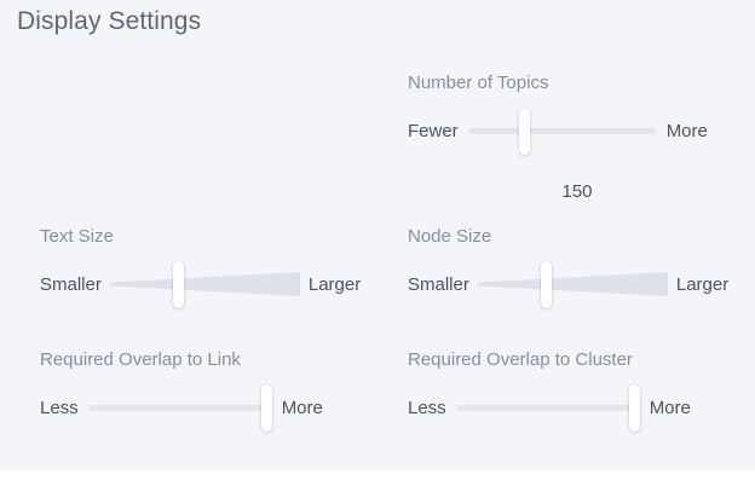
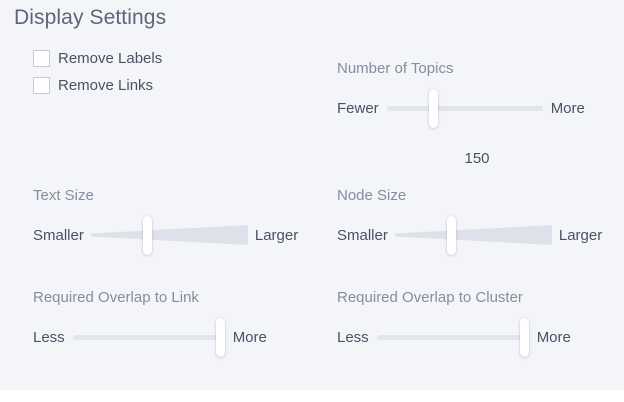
  Display Settings
+ Remove Labels
+ Remove Links
  Number of Topics
  Fewer
  More
  150
  Text Size
  Smaller
  Larger
  Node Size
  Smaller
  Larger
  Required Overlap to Link
  Less
  More
  Required Overlap to Cluster
  Less
  More
